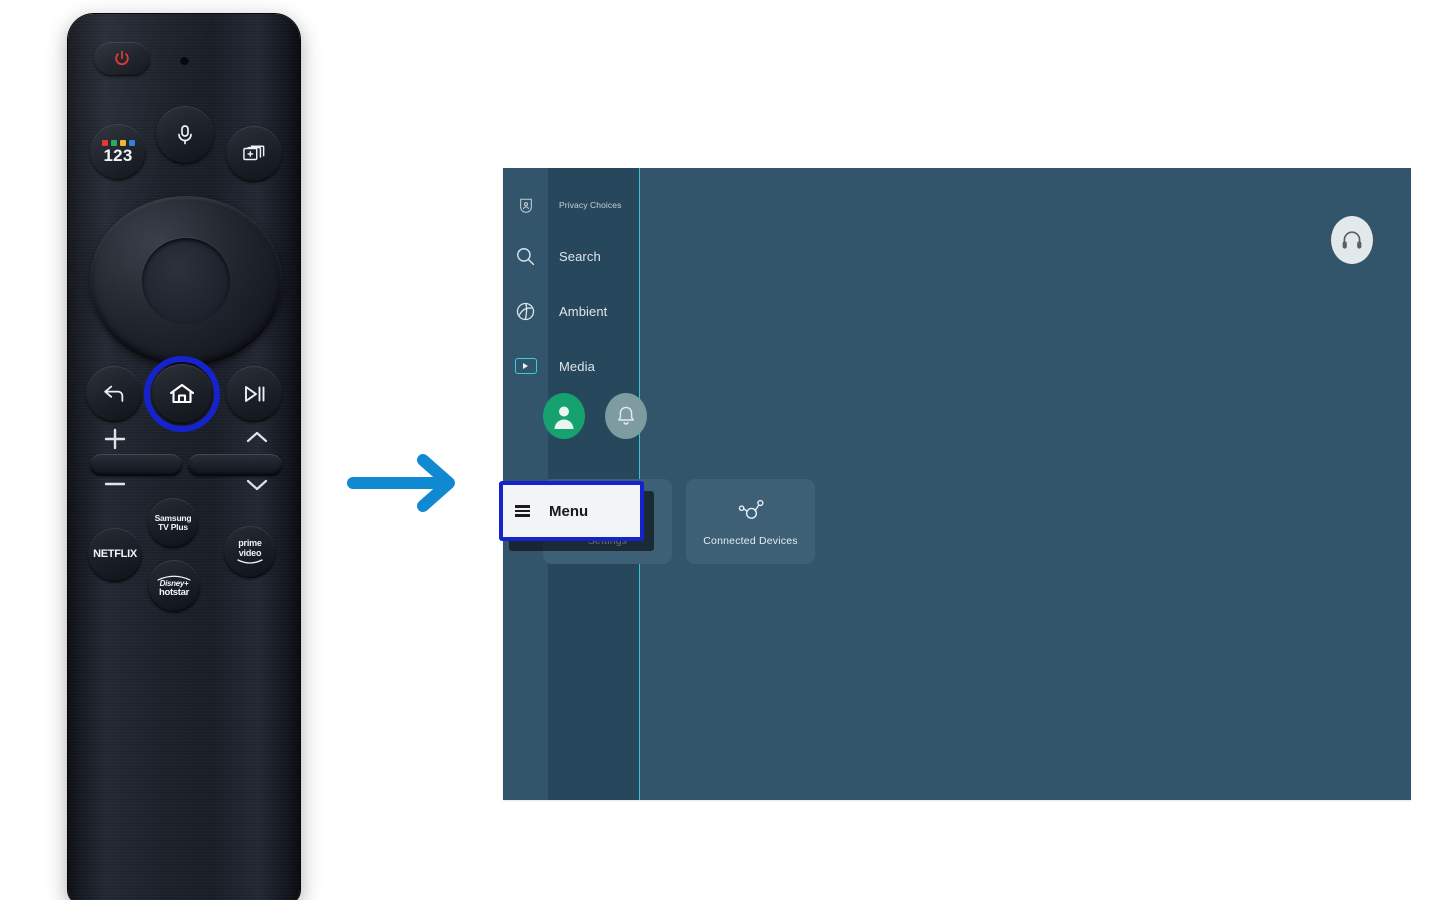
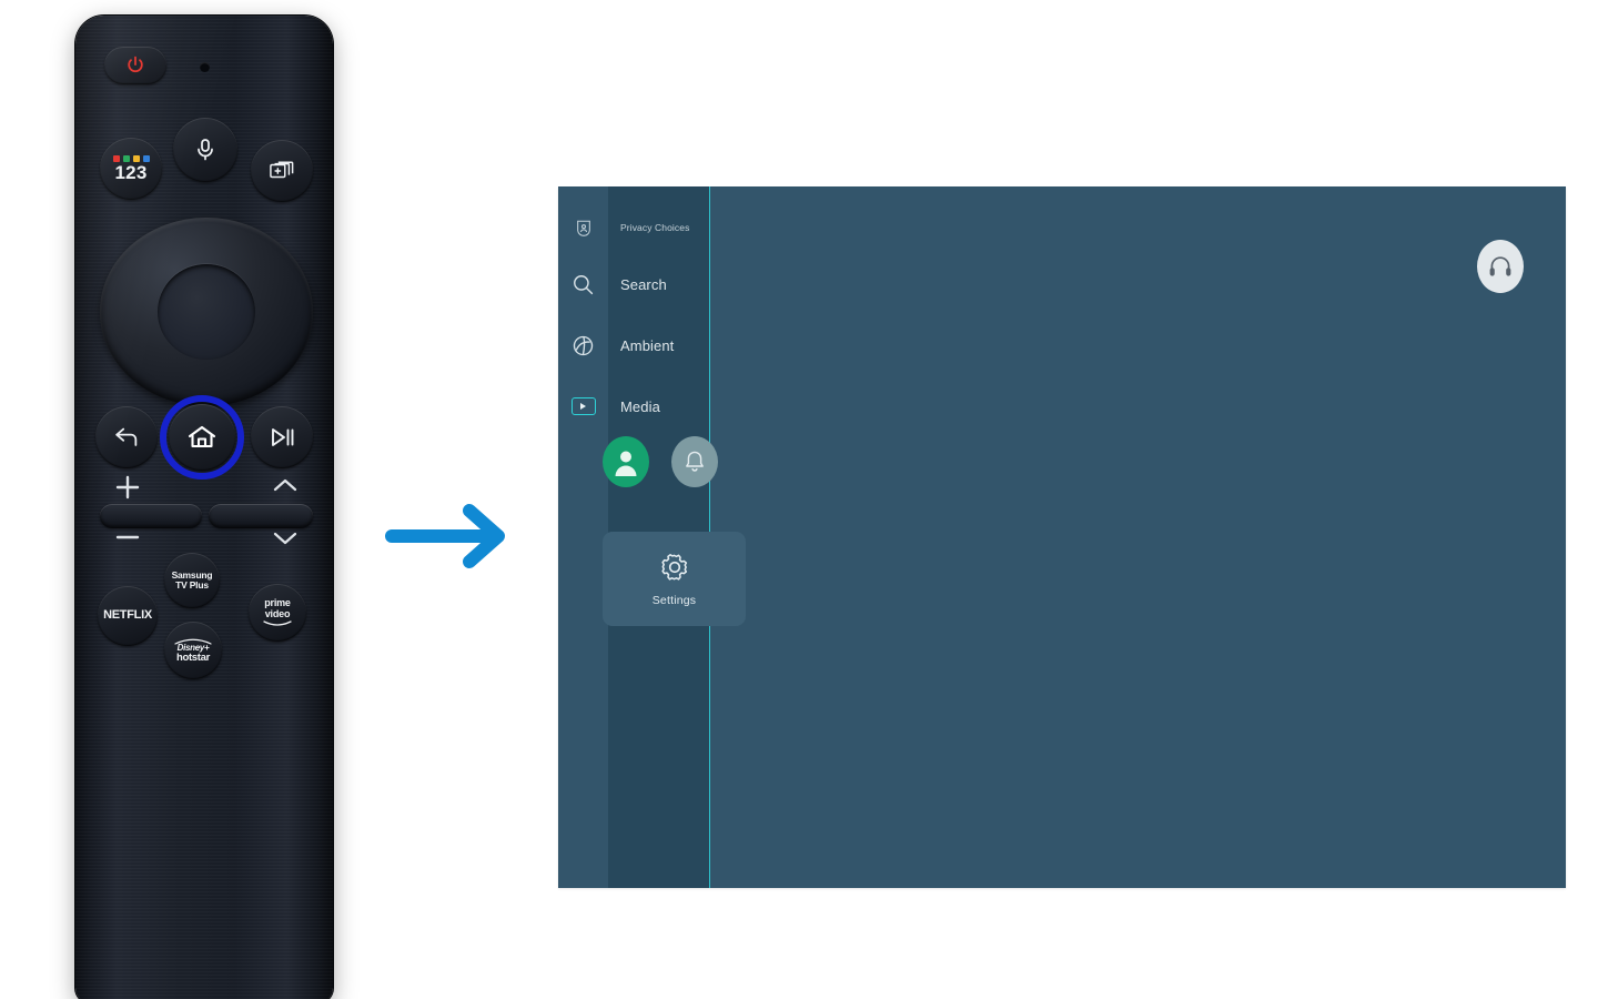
  Privacy Choices
  Search
  Ambient
  Media
  Settings
- Connected Devices
- Menu
